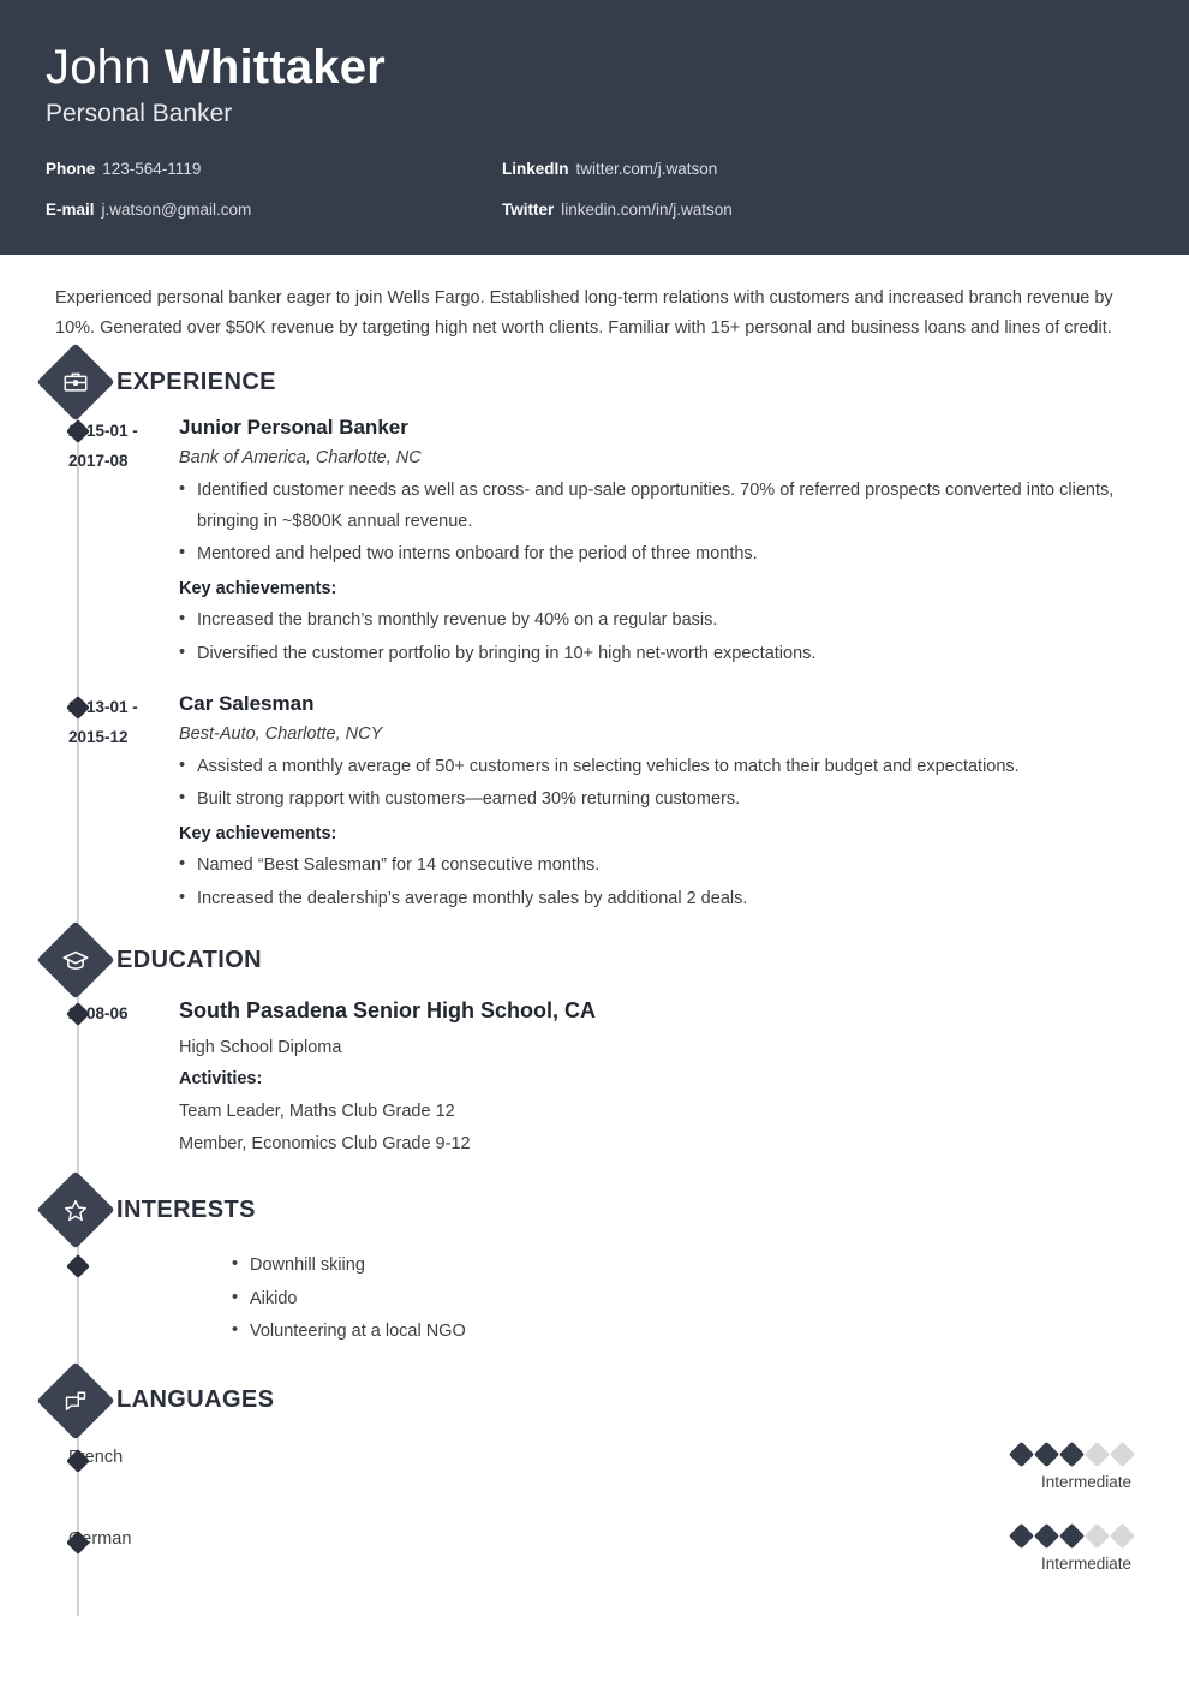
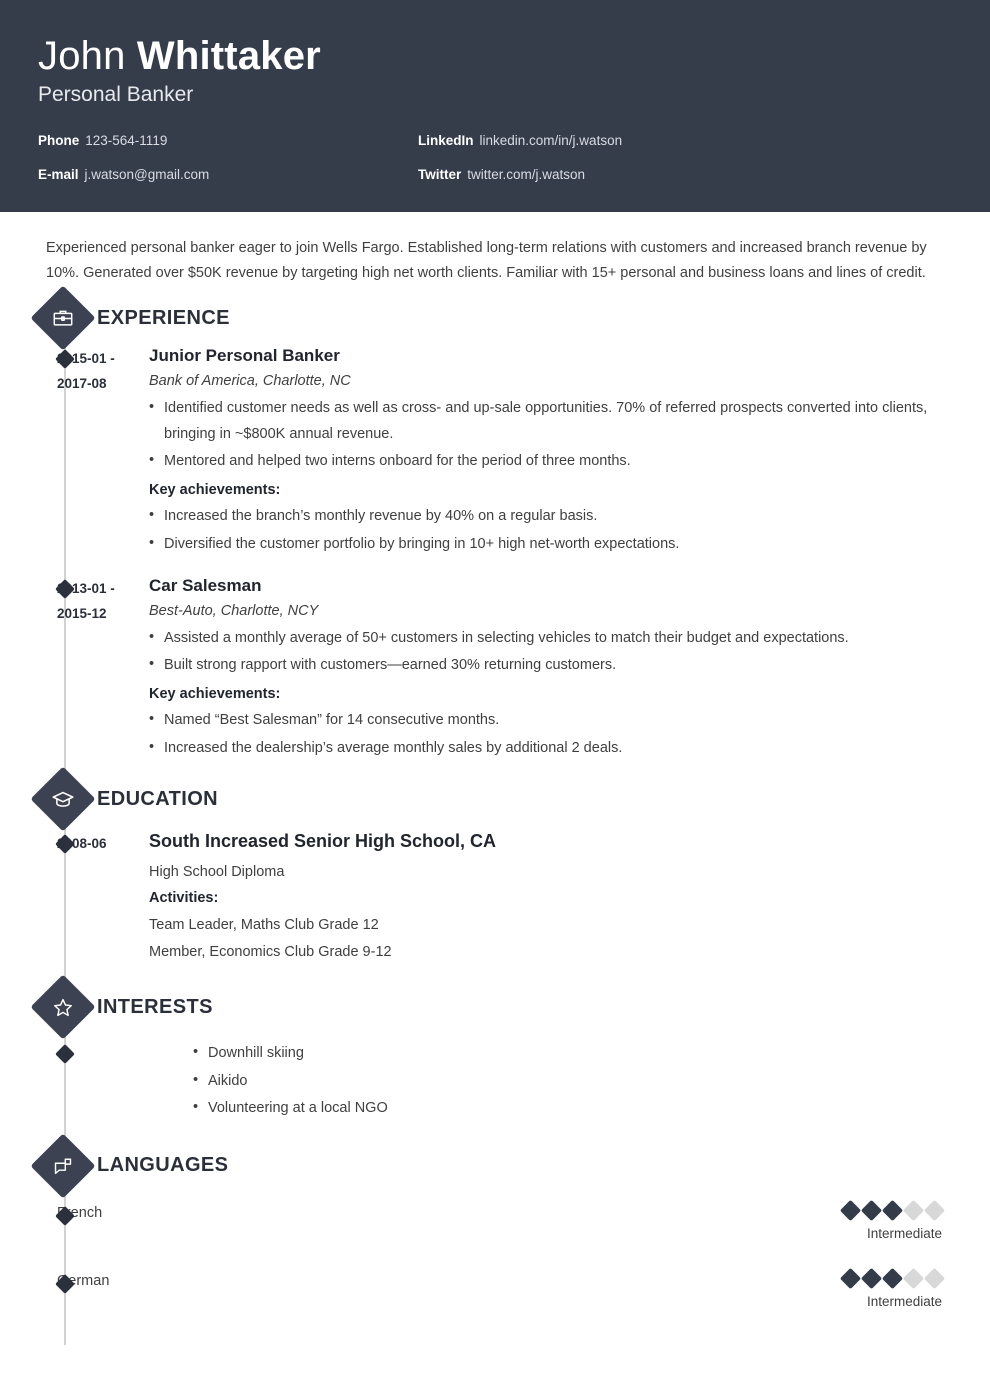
  John Whittaker
  Personal Banker
  Phone 123-564-1119
- LinkedIn twitter.com/j.watson
+ LinkedIn linkedin.com/in/j.watson
  E-mail j.watson@gmail.com
- Twitter linkedin.com/in/j.watson
+ Twitter twitter.com/j.watson
  Experienced personal banker eager to join Wells Fargo. Established long-term relations with customers and increased branch revenue by 10%. Generated over $50K revenue by targeting high net worth clients. Familiar with 15+ personal and business loans and lines of credit.
  EXPERIENCE
  15-01 -
  2017-08
  Junior Personal Banker
  Bank of America, Charlotte, NC
  Identified customer needs as well as cross- and up-sale opportunities. 70% of referred prospects converted into clients, bringing in ~$800K annual revenue.
  Mentored and helped two interns onboard for the period of three months.
  Key achievements:
  Increased the branch’s monthly revenue by 40% on a regular basis.
  Diversified the customer portfolio by bringing in 10+ high net-worth expectations.
  13-01 -
  2015-12
  Car Salesman
  Best-Auto, Charlotte, NCY
  Assisted a monthly average of 50+ customers in selecting vehicles to match their budget and expectations.
  Built strong rapport with customers—earned 30% returning customers.
  Key achievements:
  Named “Best Salesman” for 14 consecutive months.
  Increased the dealership’s average monthly sales by additional 2 deals.
  EDUCATION
  08-06
- South Pasadena Senior High School, CA
+ South Increased Senior High School, CA
  High School Diploma
  Activities:
  Team Leader, Maths Club Grade 12
  Member, Economics Club Grade 9-12
  INTERESTS
  Downhill skiing
  Aikido
  Volunteering at a local NGO
  LANGUAGES
  Intermediate
  Intermediate
